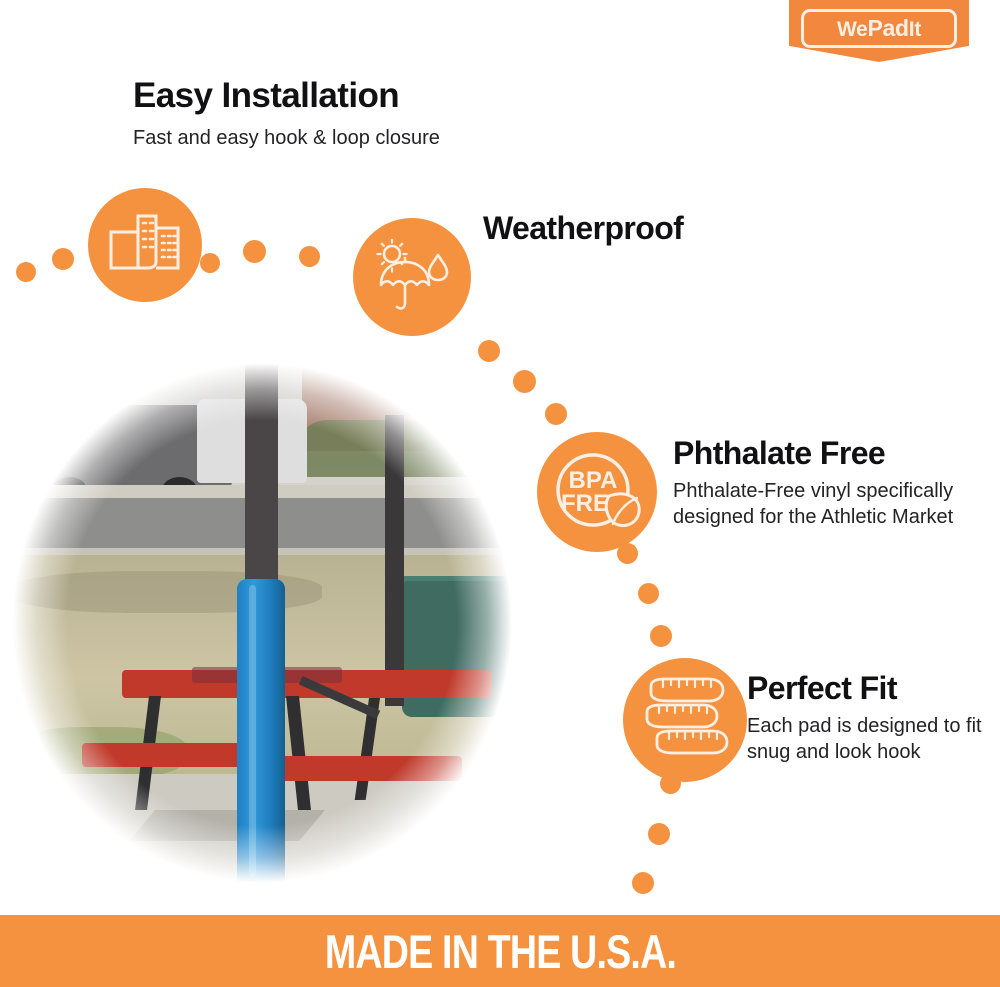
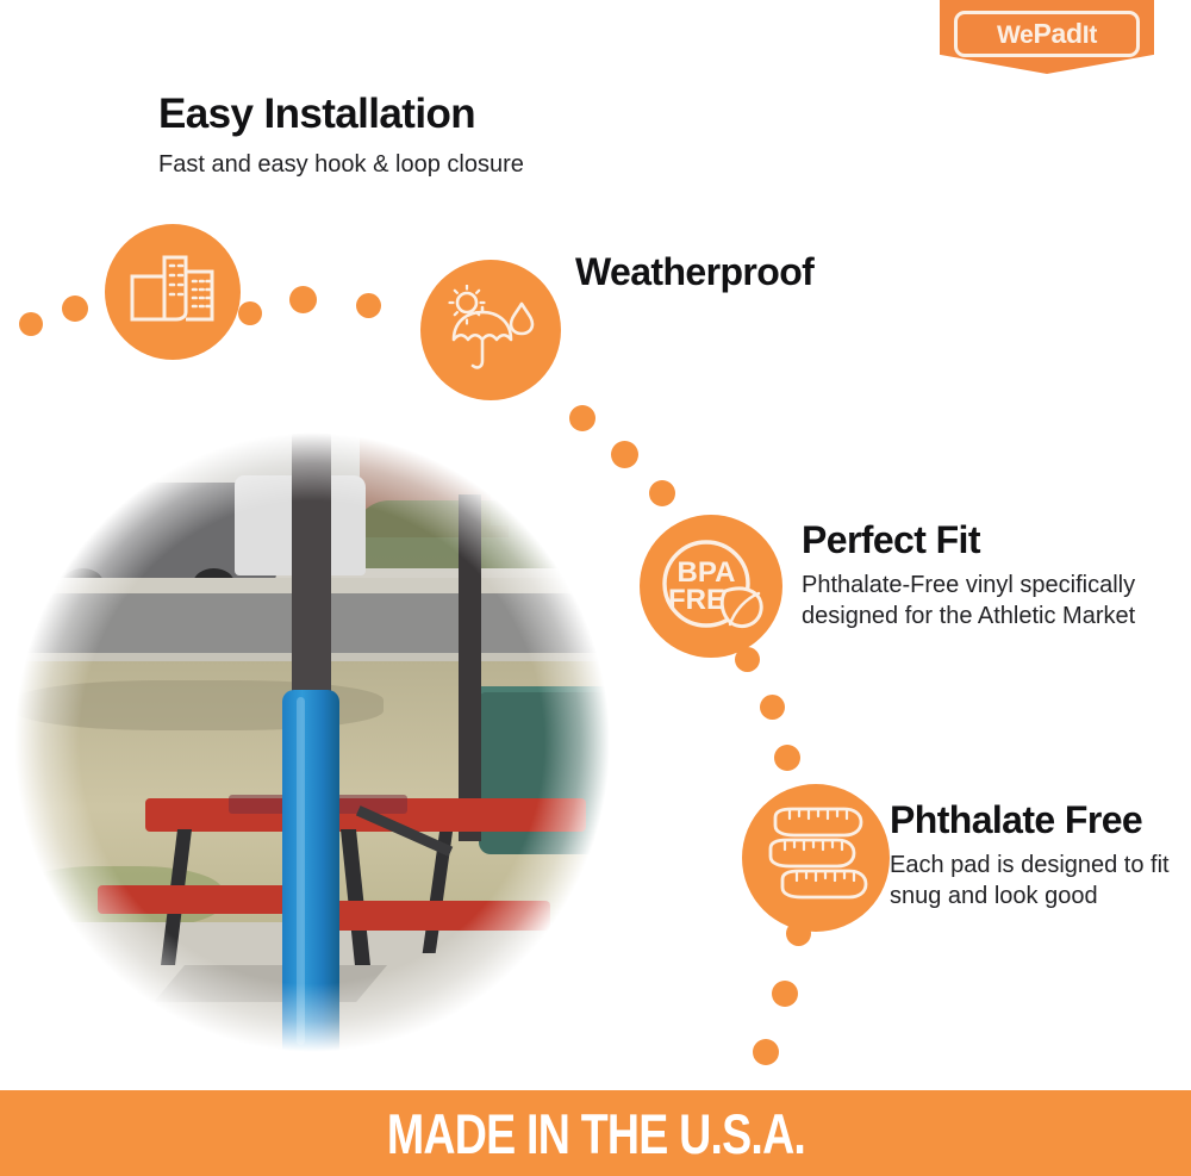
  WePadIt
  Easy Installation
  Fast and easy hook & loop closure
  Weatherproof
- Phthalate Free
+ Perfect Fit
  Phthalate-Free vinyl specifically designed for the Athletic Market
- Perfect Fit
+ Phthalate Free
- Each pad is designed to fit snug and look hook
+ Each pad is designed to fit snug and look good
  BPA
  FRE
  MADE IN THE U.S.A.
